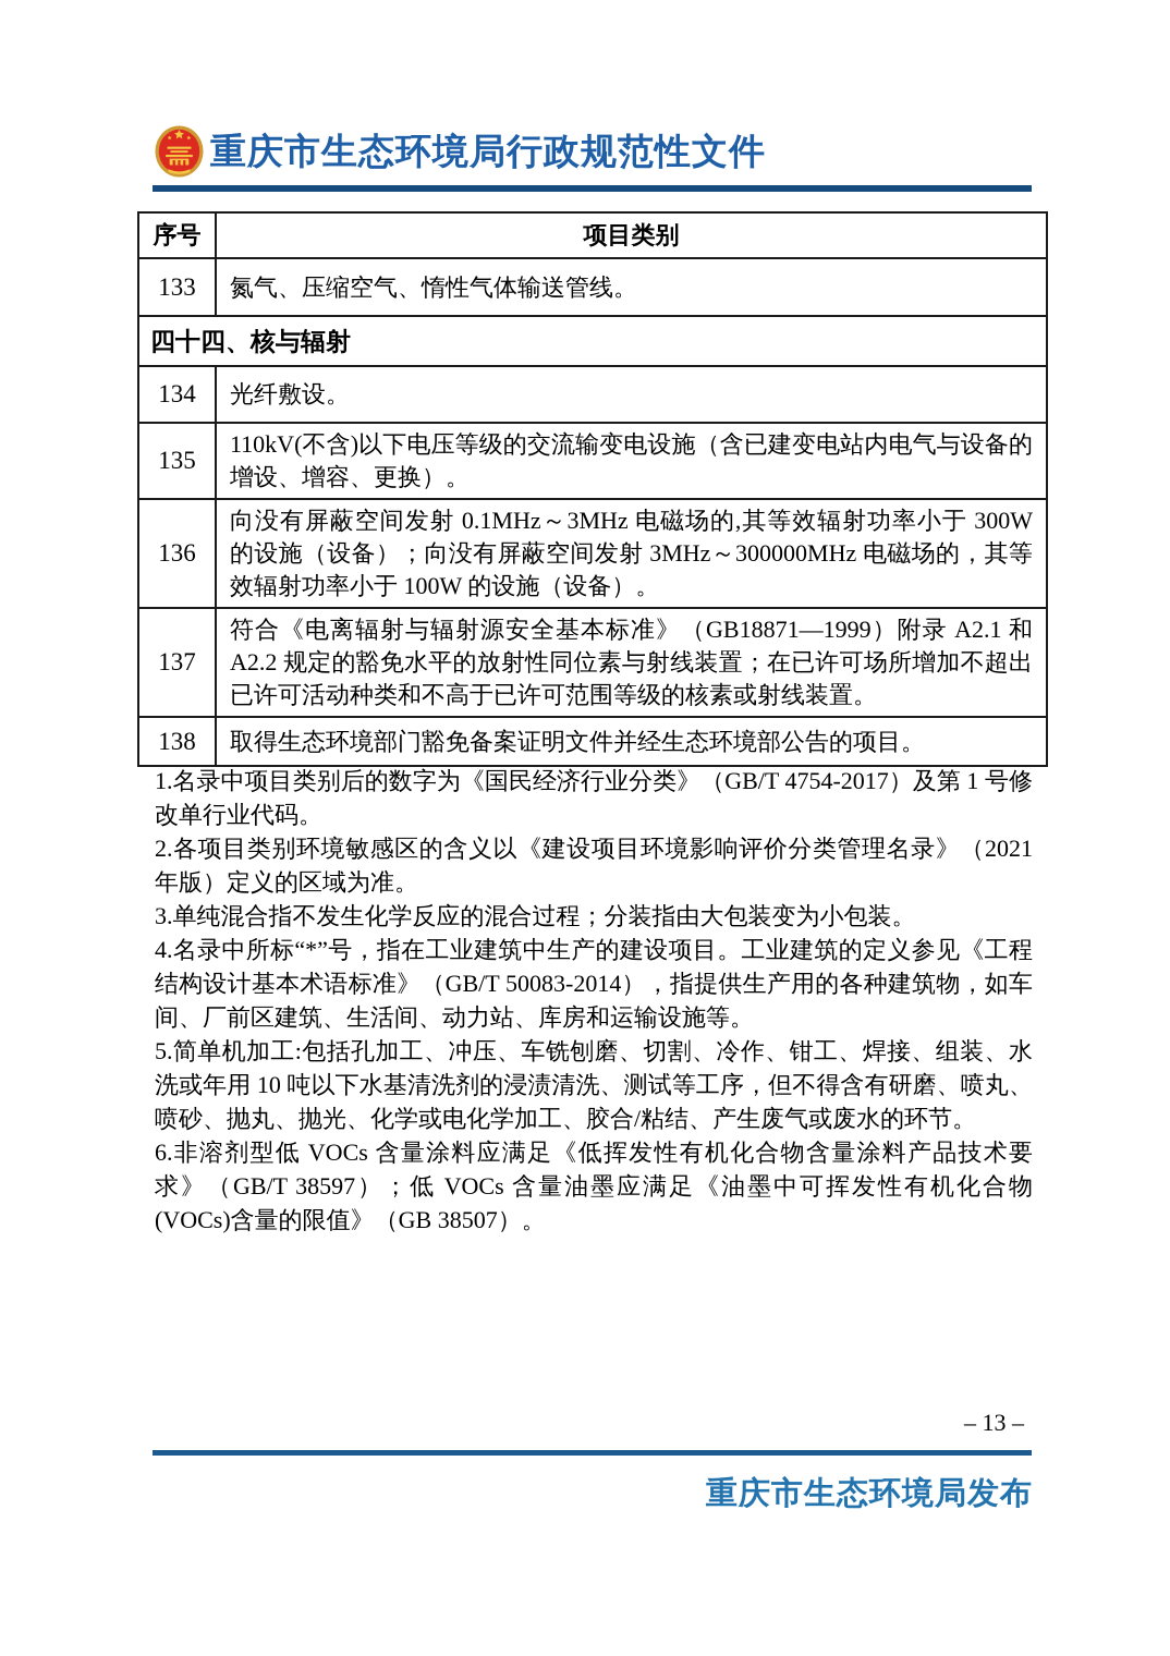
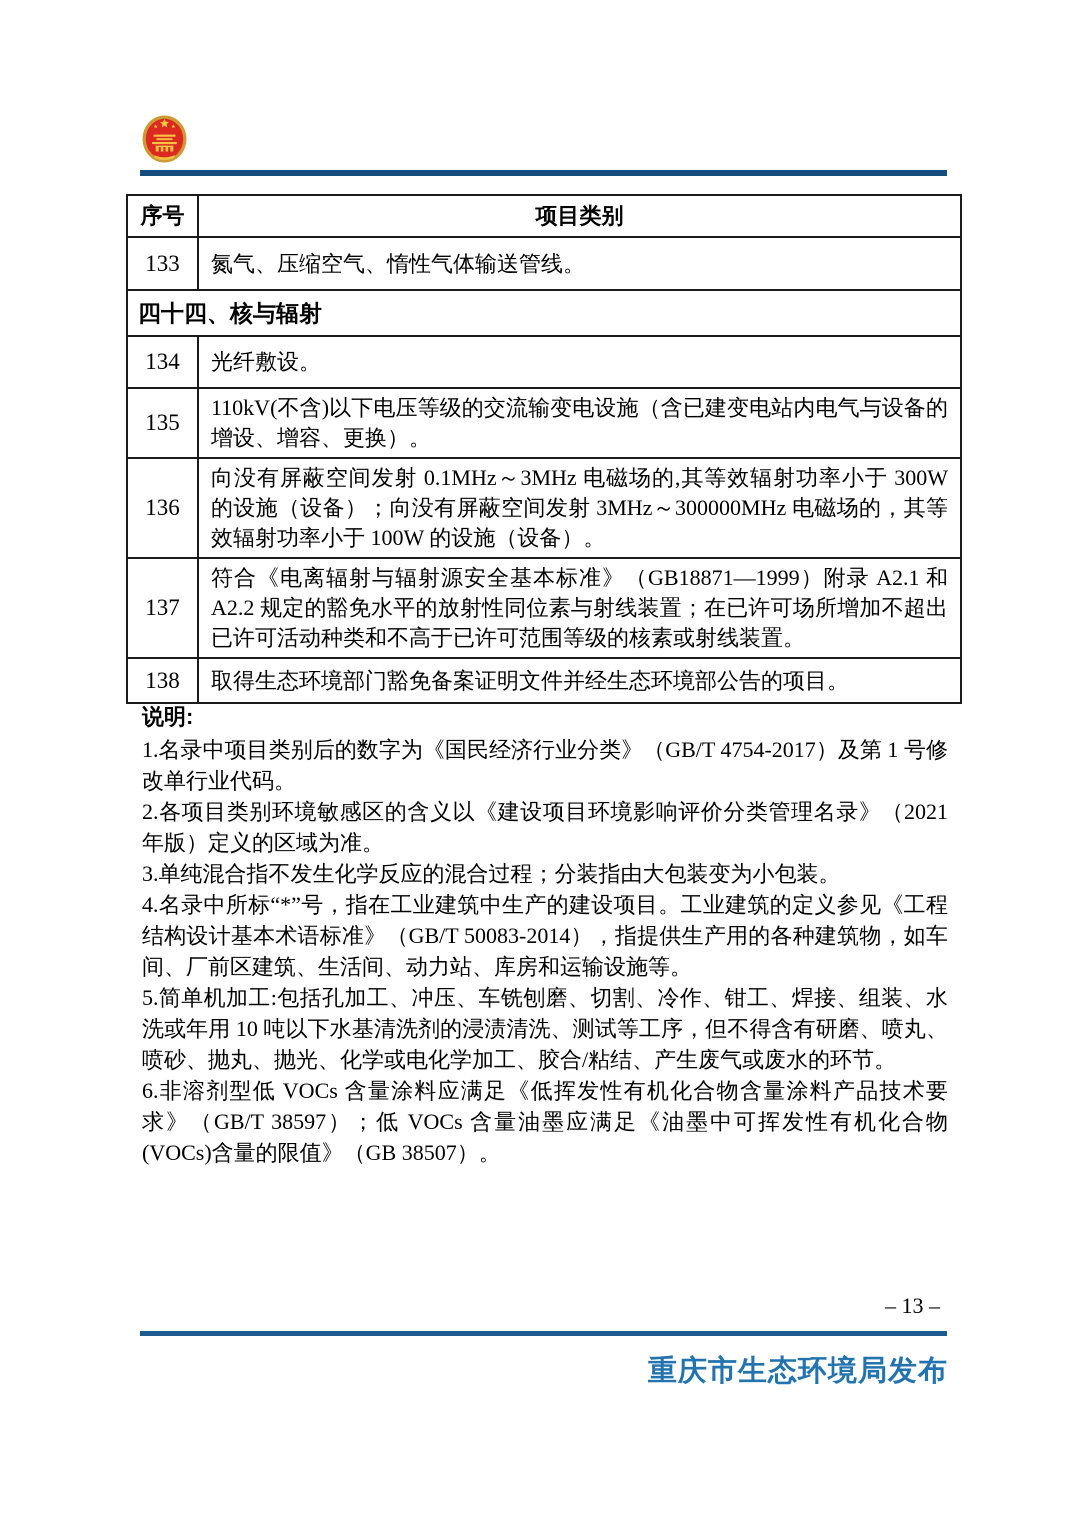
- 重庆市生态环境局行政规范性文件
  序号	项目类别
  133	氮气、压缩空气、惰性气体输送管线。
  四十四、核与辐射
  134	光纤敷设。
  135	110kV(不含)以下电压等级的交流输变电设施（含已建变电站内电气与设备的增设、增容、更换）。
  136	向没有屏蔽空间发射 0.1MHz～3MHz 电磁场的,其等效辐射功率小于 300W 的设施（设备）；向没有屏蔽空间发射 3MHz～300000MHz 电磁场的，其等效辐射功率小于 100W 的设施（设备）。
  137	符合《电离辐射与辐射源安全基本标准》（GB18871—1999）附录 A2.1 和 A2.2 规定的豁免水平的放射性同位素与射线装置；在已许可场所增加不超出已许可活动种类和不高于已许可范围等级的核素或射线装置。
  138	取得生态环境部门豁免备案证明文件并经生态环境部公告的项目。
+ 说明:
  1.名录中项目类别后的数字为《国民经济行业分类》（GB/T 4754-2017）及第 1 号修改单行业代码。
  2.各项目类别环境敏感区的含义以《建设项目环境影响评价分类管理名录》（2021 年版）定义的区域为准。
  3.单纯混合指不发生化学反应的混合过程；分装指由大包装变为小包装。
  4.名录中所标“*”号，指在工业建筑中生产的建设项目。工业建筑的定义参见《工程结构设计基本术语标准》（GB/T 50083-2014），指提供生产用的各种建筑物，如车间、厂前区建筑、生活间、动力站、库房和运输设施等。
  5.简单机加工:包括孔加工、冲压、车铣刨磨、切割、冷作、钳工、焊接、组装、水洗或年用 10 吨以下水基清洗剂的浸渍清洗、测试等工序，但不得含有研磨、喷丸、喷砂、抛丸、抛光、化学或电化学加工、胶合/粘结、产生废气或废水的环节。
  6.非溶剂型低 VOCs 含量涂料应满足《低挥发性有机化合物含量涂料产品技术要求》（GB/T 38597）；低 VOCs 含量油墨应满足《油墨中可挥发性有机化合物(VOCs)含量的限值》（GB 38507）。
  – 13 –
  重庆市生态环境局发布
